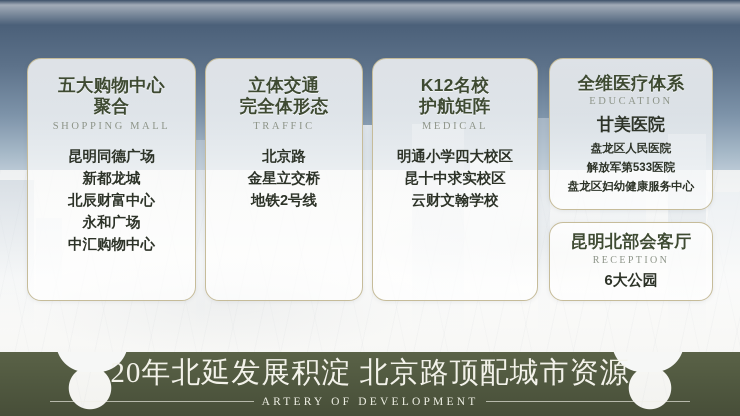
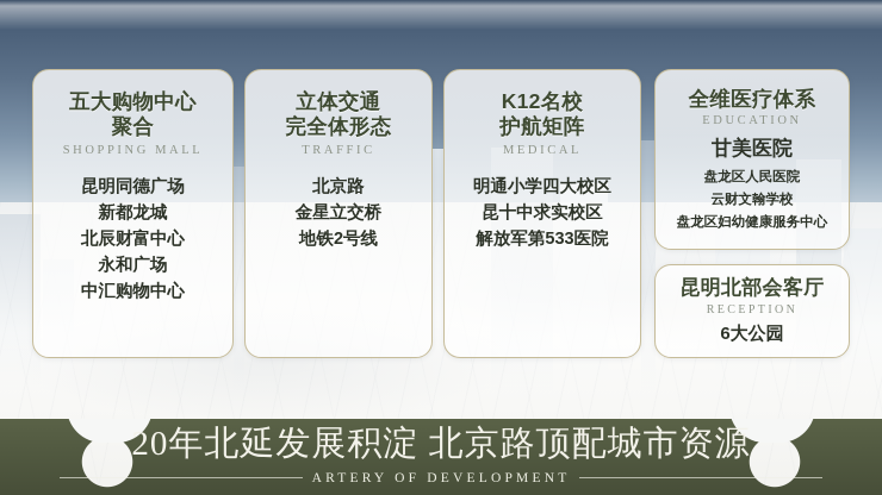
  五大购物中心
  聚合
  SHOPPING MALL
  昆明同德广场
  新都龙城
  北辰财富中心
  永和广场
  中汇购物中心
  立体交通
  完全体形态
  TRAFFIC
  北京路
  金星立交桥
  地铁2号线
  K12名校
  护航矩阵
  MEDICAL
  明通小学四大校区
  昆十中求实校区
- 云财文翰学校
+ 解放军第533医院
  全维医疗体系
  EDUCATION
  甘美医院
  盘龙区人民医院
- 解放军第533医院
+ 云财文翰学校
  盘龙区妇幼健康服务中心
  昆明北部会客厅
  RECEPTION
  6大公园
  20年北延发展积淀 北京路顶配城市资源
  ARTERY OF DEVELOPMENT
